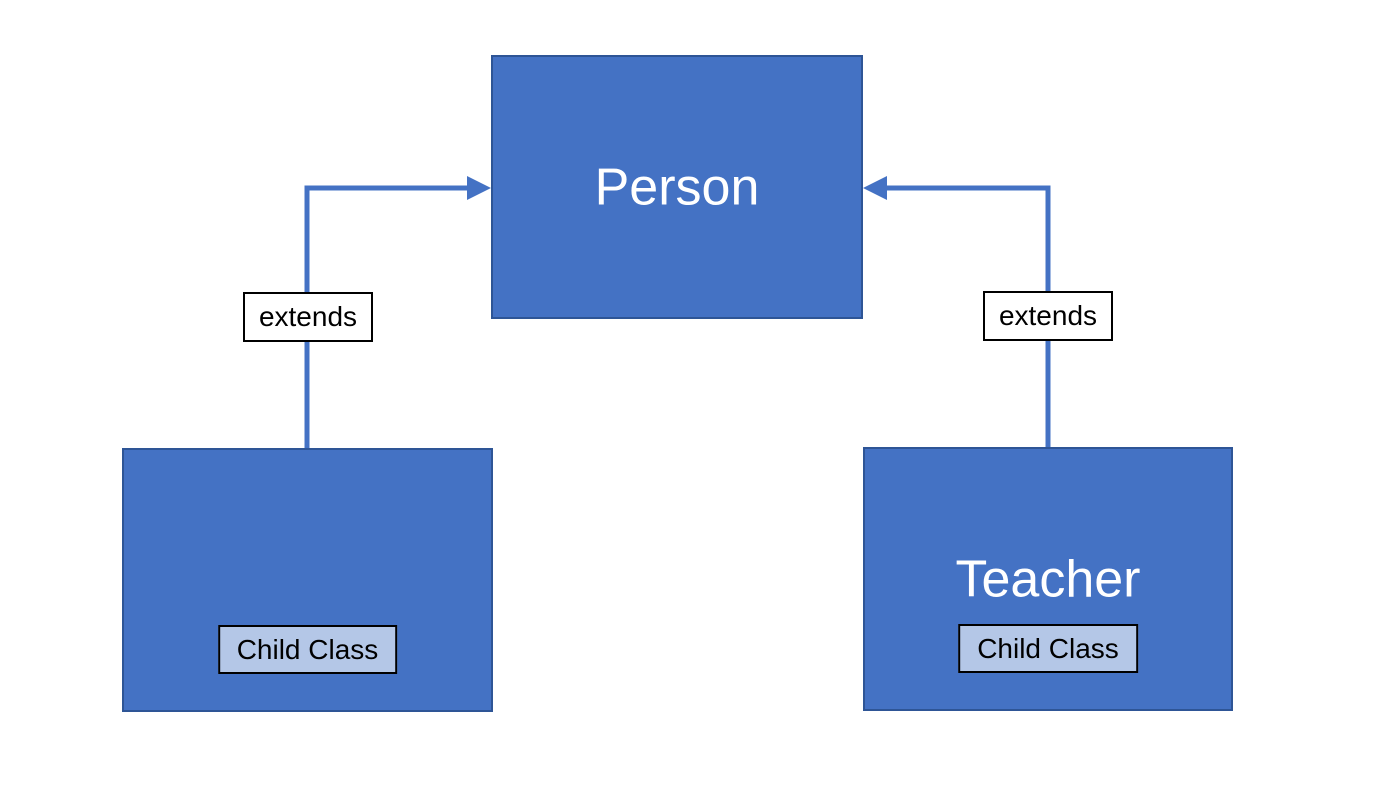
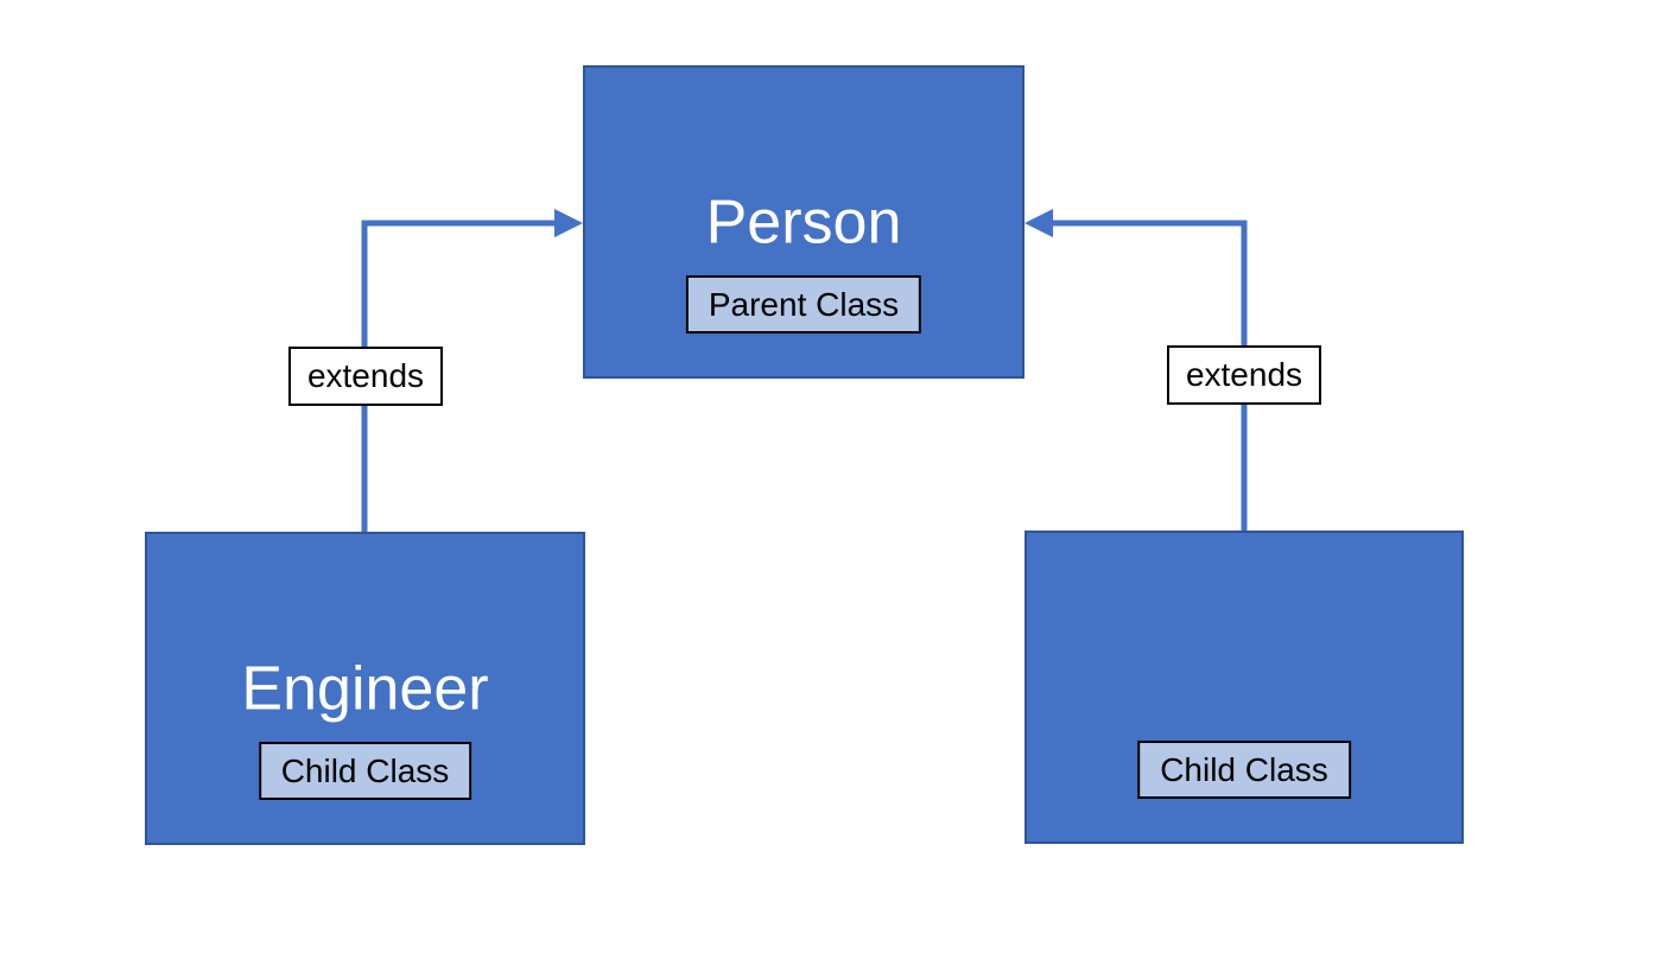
  Person
+ Parent Class
+ Engineer
  Child Class
- Teacher
  Child Class
  extends
  extends
